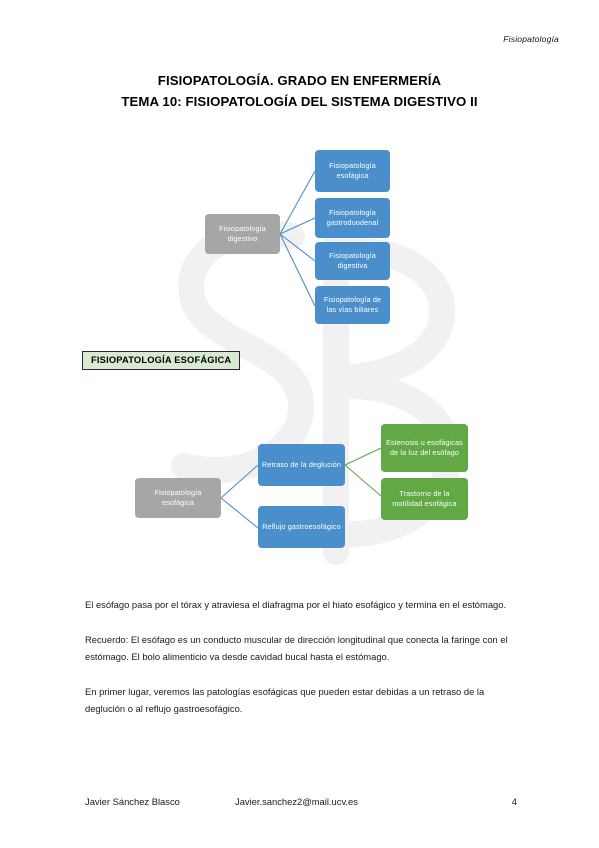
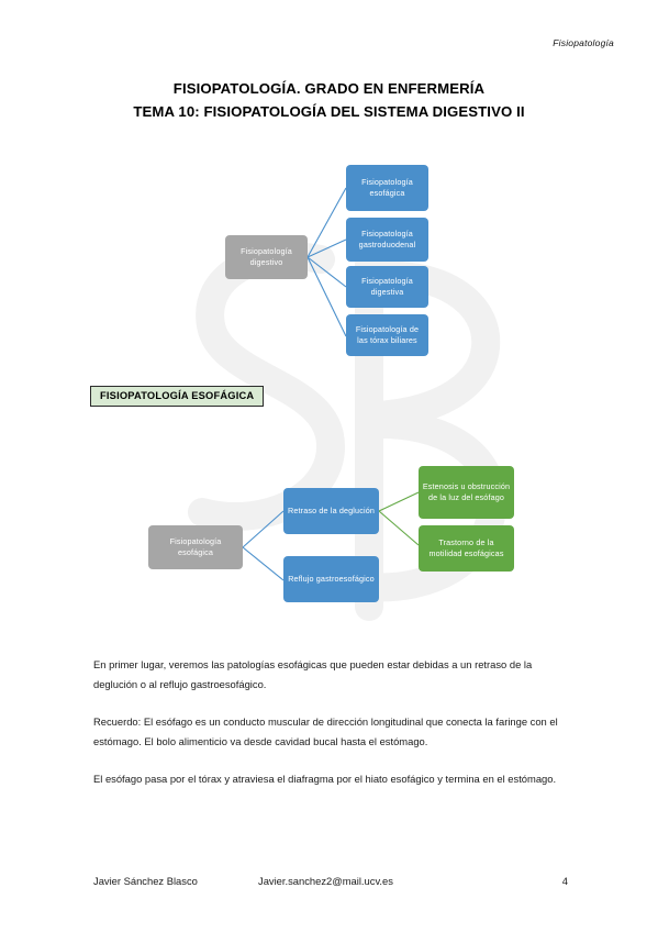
  Fisiopatología
  FISIOPATOLOGÍA. GRADO EN ENFERMERÍA
  TEMA 10: FISIOPATOLOGÍA DEL SISTEMA DIGESTIVO II
  Fisiopatología digestivo
  Fisiopatología esofágica
  Fisiopatología gastroduodenal
  Fisiopatología digestiva
- Fisiopatología de las vías biliares
+ Fisiopatología de las tórax biliares
  FISIOPATOLOGÍA ESOFÁGICA
  Fisiopatología esofágica
  Retraso de la deglución
  Reflujo gastroesofágico
- Estenosis u esofágicas de la luz del esófago
+ Estenosis u obstrucción de la luz del esófago
- Trastorno de la motilidad esofágica
+ Trastorno de la motilidad esofágicas
- El esófago pasa por el tórax y atraviesa el diafragma por el hiato esofágico y termina en el estómago.
+ En primer lugar, veremos las patologías esofágicas que pueden estar debidas a un retraso de la deglución o al reflujo gastroesofágico.
  Recuerdo: El esófago es un conducto muscular de dirección longitudinal que conecta la faringe con el estómago. El bolo alimenticio va desde cavidad bucal hasta el estómago.
- En primer lugar, veremos las patologías esofágicas que pueden estar debidas a un retraso de la deglución o al reflujo gastroesofágico.
+ El esófago pasa por el tórax y atraviesa el diafragma por el hiato esofágico y termina en el estómago.
  Javier Sánchez Blasco
  Javier.sanchez2@mail.ucv.es
  4
